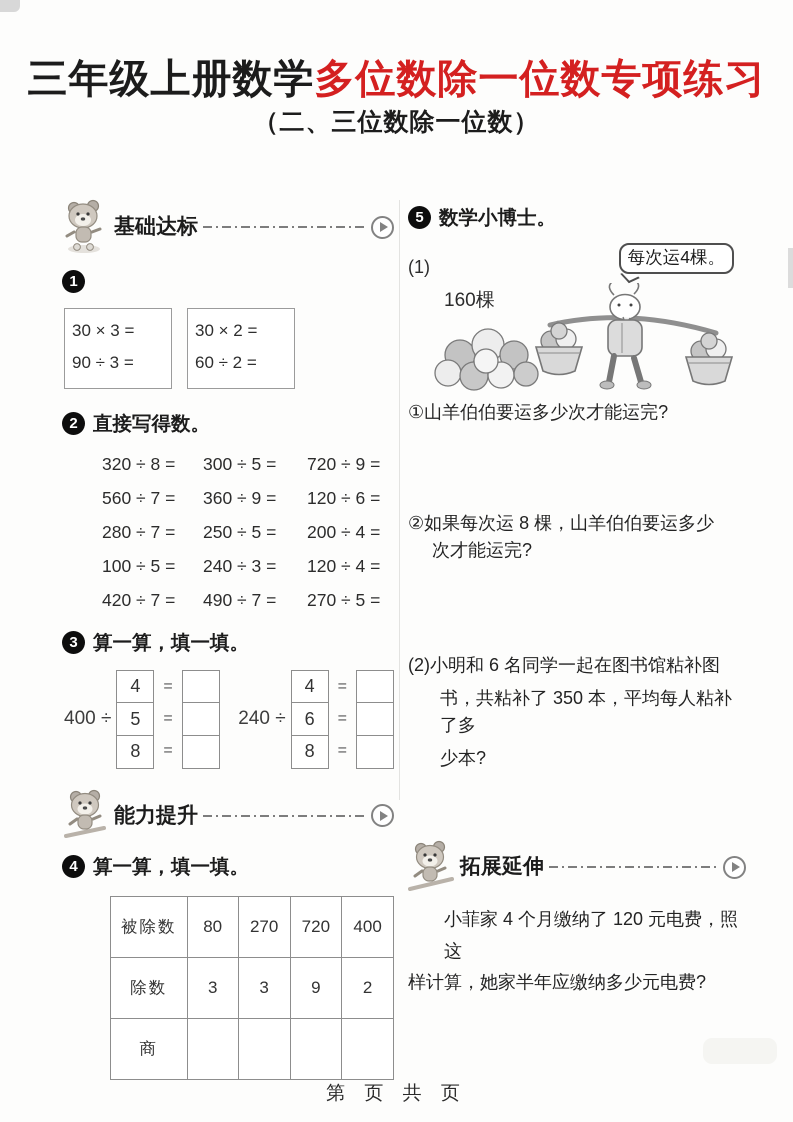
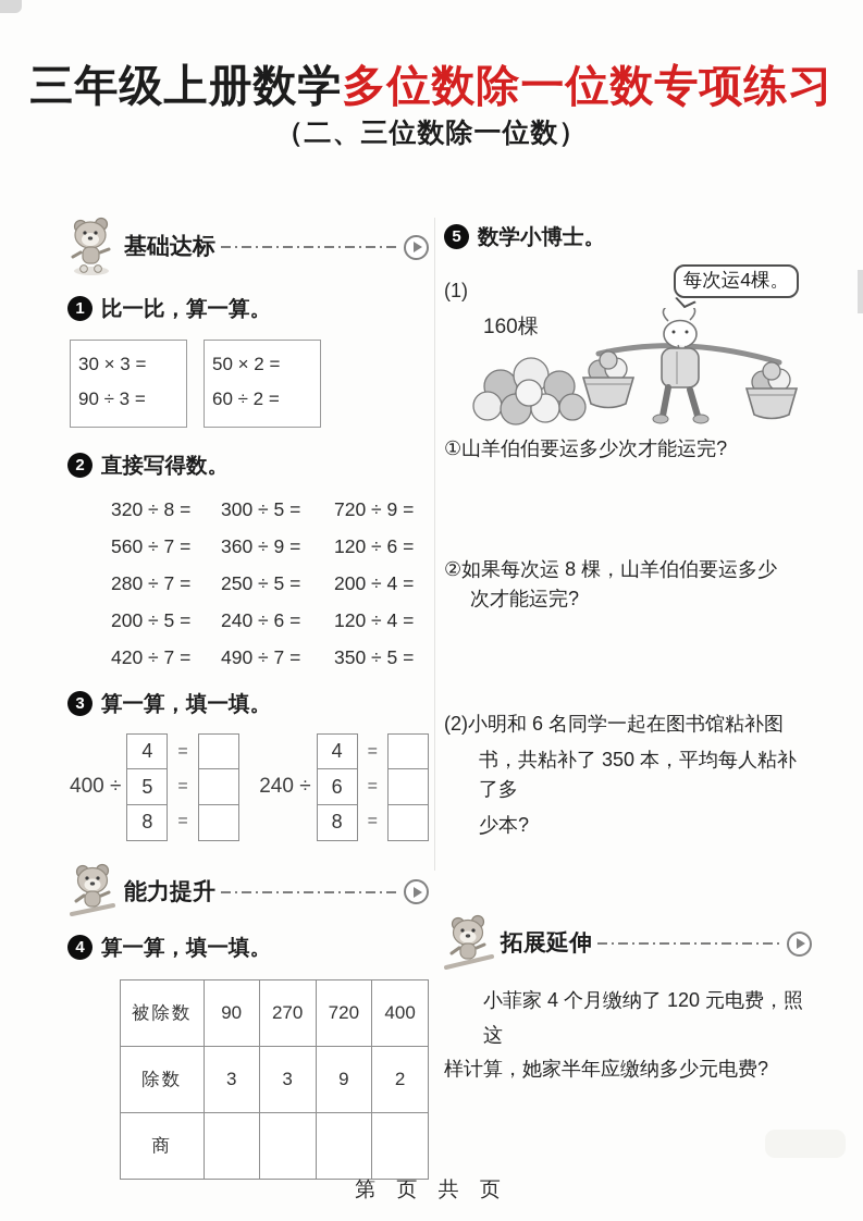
  三年级上册数学多位数除一位数专项练习
  （二、三位数除一位数）
  基础达标
  1
+ 比一比，算一算。
  30 × 3 =
  90 ÷ 3 =
- 30 × 2 =
+ 50 × 2 =
  60 ÷ 2 =
  2
  直接写得数。
  320 ÷ 8 =
  300 ÷ 5 =
  720 ÷ 9 =
  560 ÷ 7 =
  360 ÷ 9 =
  120 ÷ 6 =
  280 ÷ 7 =
  250 ÷ 5 =
  200 ÷ 4 =
- 100 ÷ 5 =
+ 200 ÷ 5 =
- 240 ÷ 3 =
+ 240 ÷ 6 =
  120 ÷ 4 =
  420 ÷ 7 =
  490 ÷ 7 =
- 270 ÷ 5 =
+ 350 ÷ 5 =
  3
  算一算，填一填。
  400 ÷
  4
  5
  8
  =
  =
  =
  240 ÷
  4
  6
  8
  =
  =
  =
  能力提升
  4
  算一算，填一填。
- 被除数	80	270	720	400
+ 被除数	90	270	720	400
  除数	3	3	9	2
  商
  5
  数学小博士。
  (1)
  每次运4棵。
  160棵
  ①山羊伯伯要运多少次才能运完?
  ②如果每次运 8 棵，山羊伯伯要运多少
  次才能运完?
  (2)小明和 6 名同学一起在图书馆粘补图
  书，共粘补了 350 本，平均每人粘补了多
  少本?
  拓展延伸
  小菲家 4 个月缴纳了 120 元电费，照这
  样计算，她家半年应缴纳多少元电费?
  第 页 共 页
